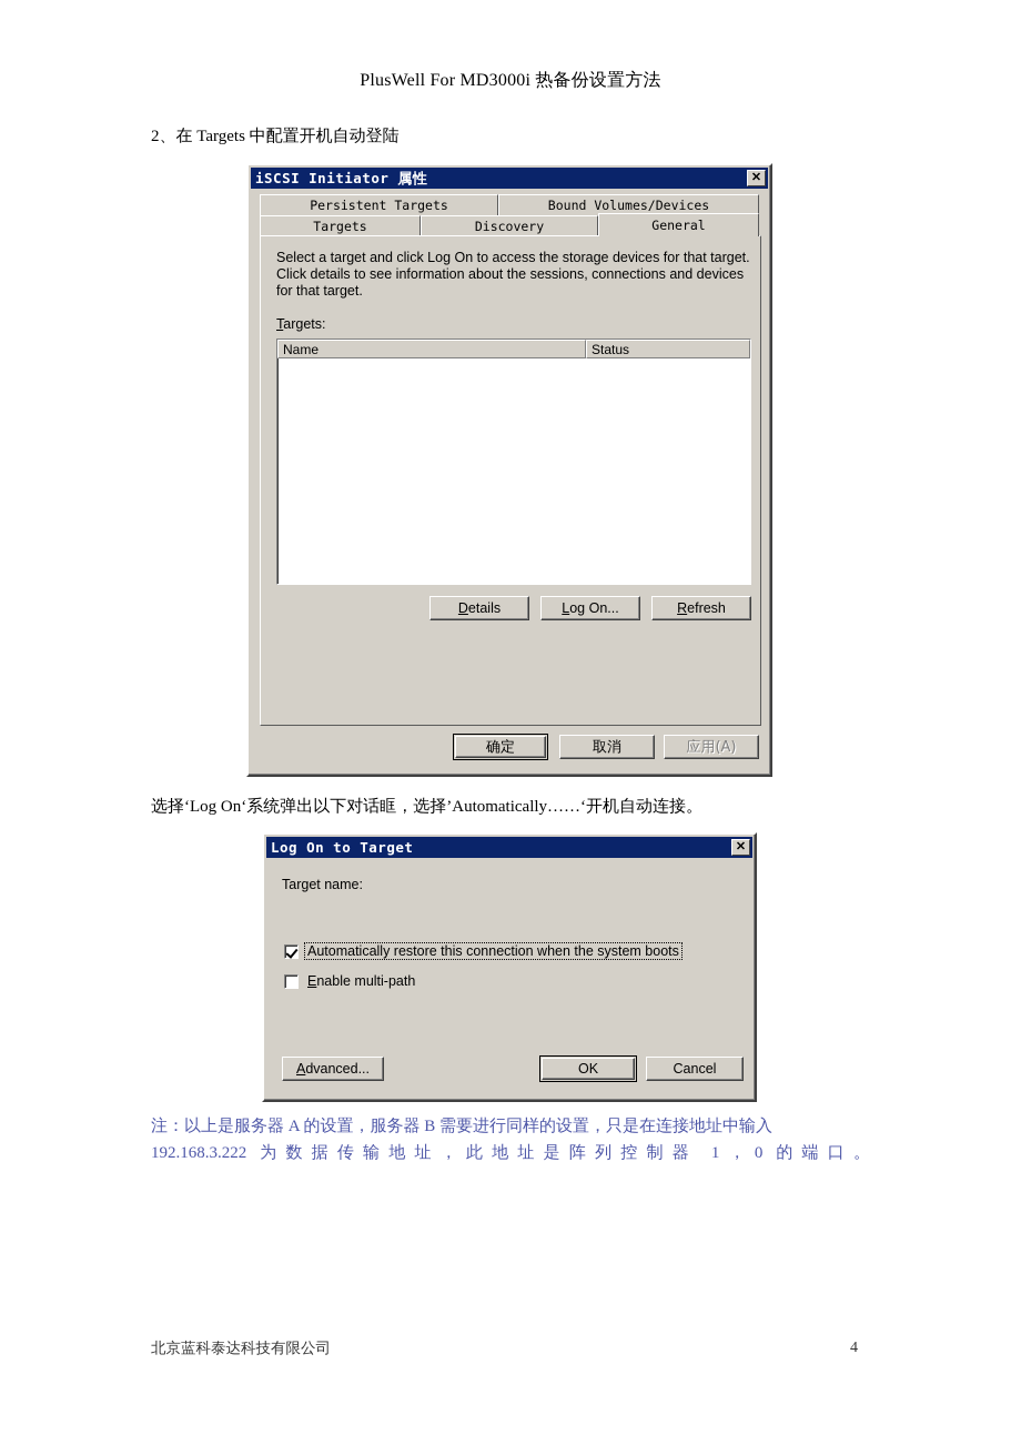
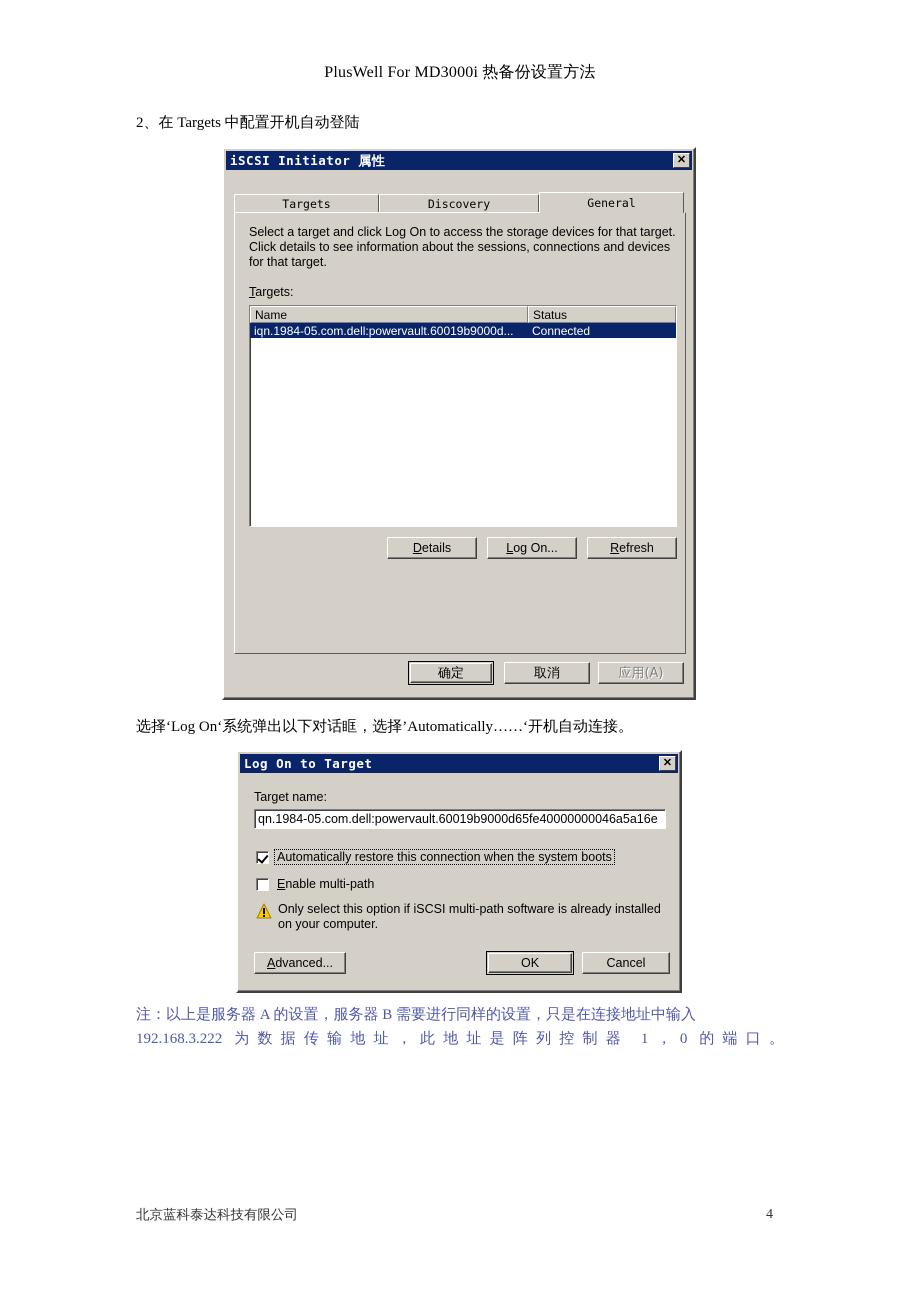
  PlusWell For MD3000i 热备份设置方法
  2、在 Targets 中配置开机自动登陆
  iSCSI Initiator 属性
  ✕
- Persistent Targets
- Bound Volumes/Devices
  Targets
  Discovery
  General
  Select a target and click Log On to access the storage devices for that target. Click details to see information about the sessions, connections and devices for that target.
  Targets:
  Name
  Status
+ iqn.1984-05.com.dell:powervault.60019b9000d...
+ Connected
  Details
  Log On...
  Refresh
  确定
  取消
  应用(A)
  选择‘Log On‘系统弹出以下对话眶，选择’Automatically……‘开机自动连接。
  Log On to Target
  ✕
  Target name:
+ qn.1984-05.com.dell:powervault.60019b9000d65fe40000000046a5a16e
  Automatically restore this connection when the system boots
  Enable multi-path
+ Only select this option if iSCSI multi-path software is already installed on your computer.
  Advanced...
  OK
  Cancel
  注：以上是服务器 A 的设置，服务器 B 需要进行同样的设置，只是在连接地址中输入
  192.168.3.222 为数据传输地址，此地址是阵列控制器 1，0 的端口。
  北京蓝科泰达科技有限公司
  4
